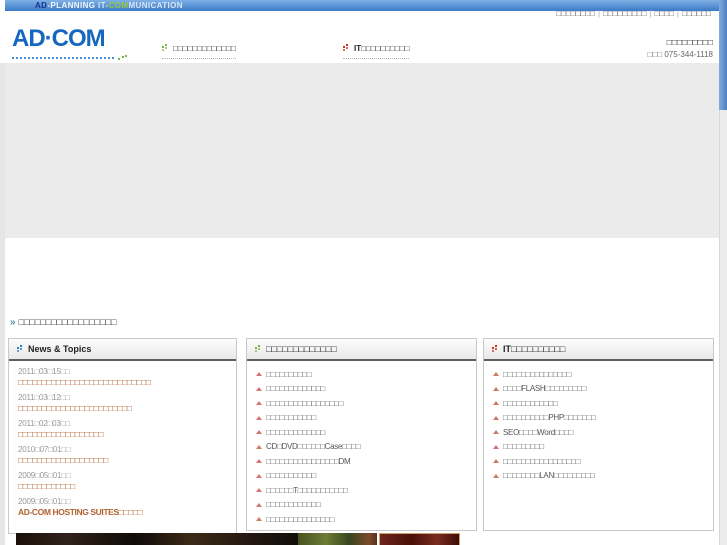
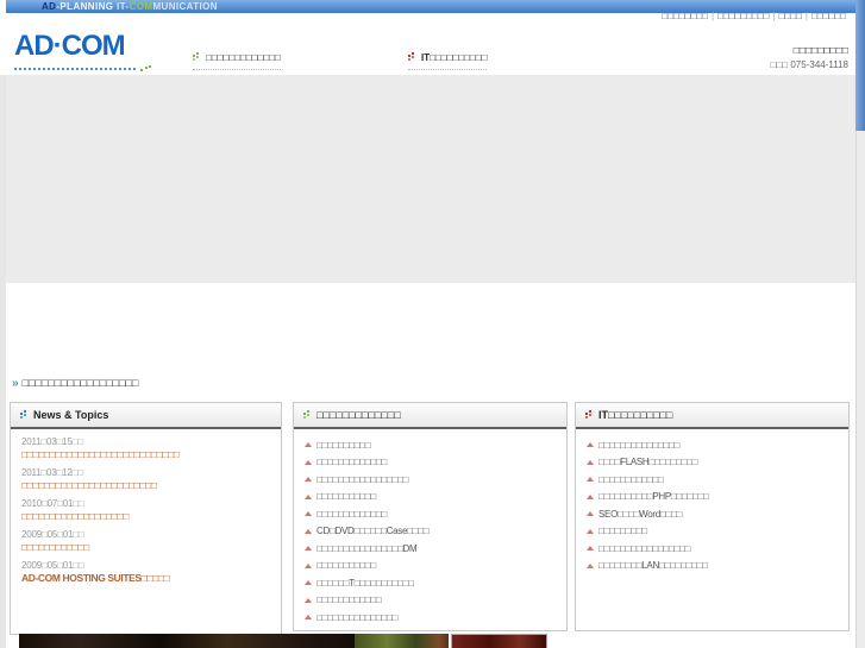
  AD-PLANNING IT-COMMUNICATION
  □□□□□□□□ | □□□□□□□□□ | □□□□ | □□□□□□
  AD·COM
  □□□□□□□□□□□□□
  IT□□□□□□□□□□
  □□□□□□□□□
  □□□ 075-344-1118
  » □□□□□□□□□□□□□□□□□□
  News & Topics
  2011□03□15□□
  □□□□□□□□□□□□□□□□□□□□□□□□□□□□
  2011□03□12□□
  □□□□□□□□□□□□□□□□□□□□□□□□
- 2011□02□03□□
- □□□□□□□□□□□□□□□□□□
  2010□07□01□□
  □□□□□□□□□□□□□□□□□□□
  2009□05□01□□
  □□□□□□□□□□□□
  2009□05□01□□
  AD-COM HOSTING SUITES□□□□□
  □□□□□□□□□□□□□
  □□□□□□□□□□
  □□□□□□□□□□□□□
  □□□□□□□□□□□□□□□□□
  □□□□□□□□□□□
  □□□□□□□□□□□□□
  CD□DVD□□□□□□Case□□□□
  □□□□□□□□□□□□□□□□DM
  □□□□□□□□□□□
  □□□□□□T□□□□□□□□□□□
  □□□□□□□□□□□□
  □□□□□□□□□□□□□□□
  IT□□□□□□□□□□
  □□□□□□□□□□□□□□□
  □□□□FLASH□□□□□□□□□
  □□□□□□□□□□□□
  □□□□□□□□□□PHP□□□□□□□
  SEO□□□□Word□□□□
  □□□□□□□□□
  □□□□□□□□□□□□□□□□□
  □□□□□□□□LAN□□□□□□□□□
